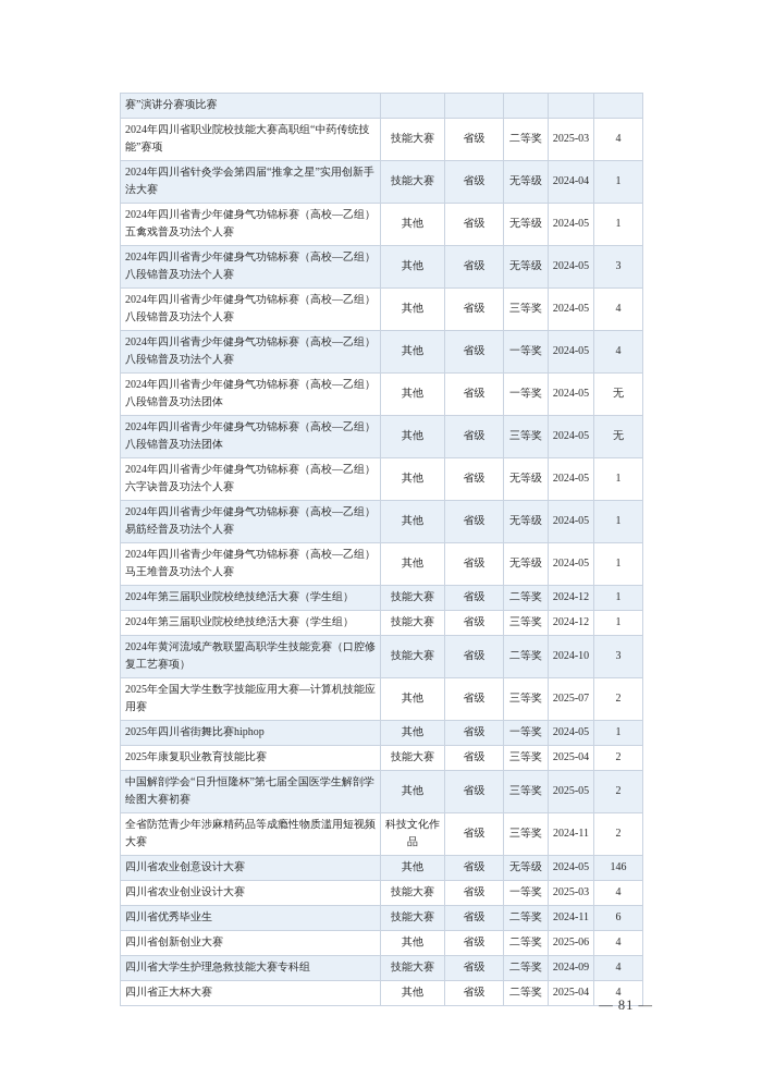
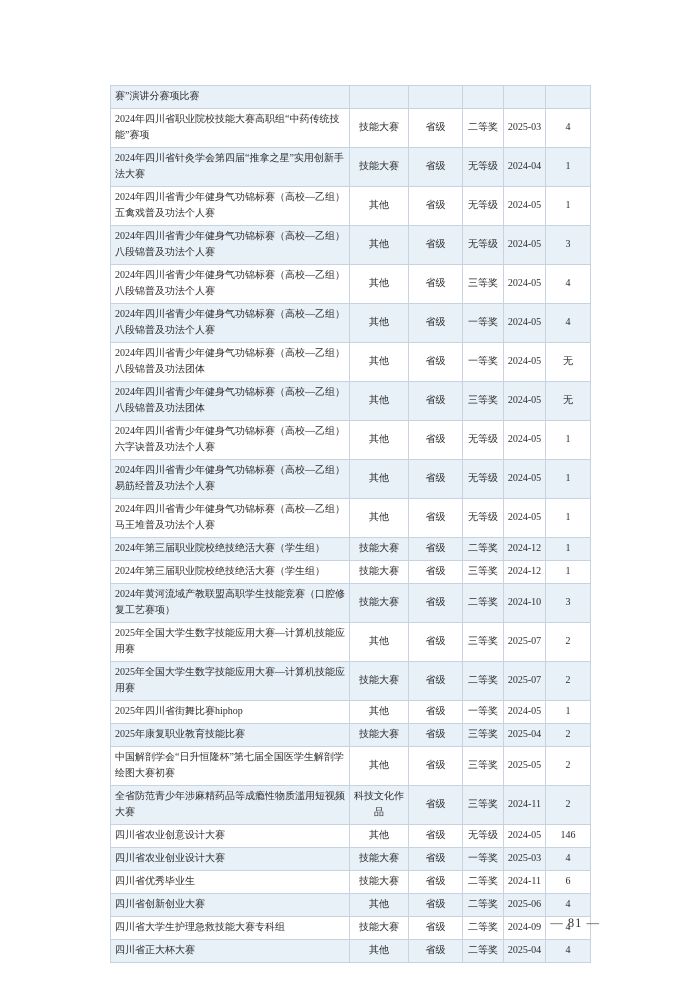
  赛”演讲分赛项比赛
  2024年四川省职业院校技能大赛高职组“中药传统技能”赛项	技能大赛	省级	二等奖	2025-03	4
  2024年四川省针灸学会第四届“推拿之星”实用创新手法大赛	技能大赛	省级	无等级	2024-04	1
  2024年四川省青少年健身气功锦标赛（高校—乙组）五禽戏普及功法个人赛	其他	省级	无等级	2024-05	1
  2024年四川省青少年健身气功锦标赛（高校—乙组）八段锦普及功法个人赛	其他	省级	无等级	2024-05	3
  2024年四川省青少年健身气功锦标赛（高校—乙组）八段锦普及功法个人赛	其他	省级	三等奖	2024-05	4
  2024年四川省青少年健身气功锦标赛（高校—乙组）八段锦普及功法个人赛	其他	省级	一等奖	2024-05	4
  2024年四川省青少年健身气功锦标赛（高校—乙组）八段锦普及功法团体	其他	省级	一等奖	2024-05	无
  2024年四川省青少年健身气功锦标赛（高校—乙组）八段锦普及功法团体	其他	省级	三等奖	2024-05	无
  2024年四川省青少年健身气功锦标赛（高校—乙组）六字诀普及功法个人赛	其他	省级	无等级	2024-05	1
  2024年四川省青少年健身气功锦标赛（高校—乙组）易筋经普及功法个人赛	其他	省级	无等级	2024-05	1
  2024年四川省青少年健身气功锦标赛（高校—乙组）马王堆普及功法个人赛	其他	省级	无等级	2024-05	1
  2024年第三届职业院校绝技绝活大赛（学生组）	技能大赛	省级	二等奖	2024-12	1
  2024年第三届职业院校绝技绝活大赛（学生组）	技能大赛	省级	三等奖	2024-12	1
  2024年黄河流域产教联盟高职学生技能竞赛（口腔修复工艺赛项）	技能大赛	省级	二等奖	2024-10	3
  2025年全国大学生数字技能应用大赛—计算机技能应用赛	其他	省级	三等奖	2025-07	2
+ 2025年全国大学生数字技能应用大赛—计算机技能应用赛	技能大赛	省级	二等奖	2025-07	2
  2025年四川省街舞比赛hiphop	其他	省级	一等奖	2024-05	1
  2025年康复职业教育技能比赛	技能大赛	省级	三等奖	2025-04	2
  中国解剖学会“日升恒隆杯”第七届全国医学生解剖学绘图大赛初赛	其他	省级	三等奖	2025-05	2
  全省防范青少年涉麻精药品等成瘾性物质滥用短视频大赛	科技文化作品	省级	三等奖	2024-11	2
  四川省农业创意设计大赛	其他	省级	无等级	2024-05	146
  四川省农业创业设计大赛	技能大赛	省级	一等奖	2025-03	4
  四川省优秀毕业生	技能大赛	省级	二等奖	2024-11	6
  四川省创新创业大赛	其他	省级	二等奖	2025-06	4
  四川省大学生护理急救技能大赛专科组	技能大赛	省级	二等奖	2024-09	4
  四川省正大杯大赛	其他	省级	二等奖	2025-04	4
  — 81 —
